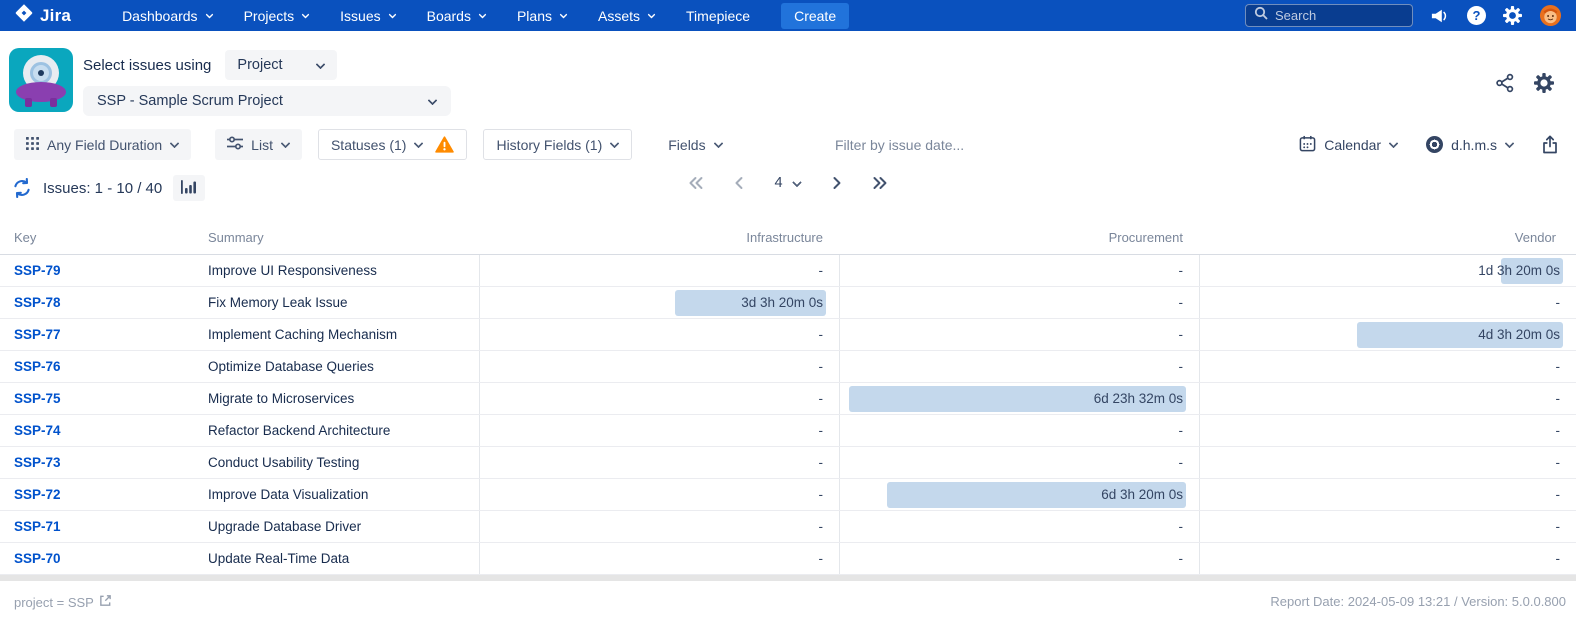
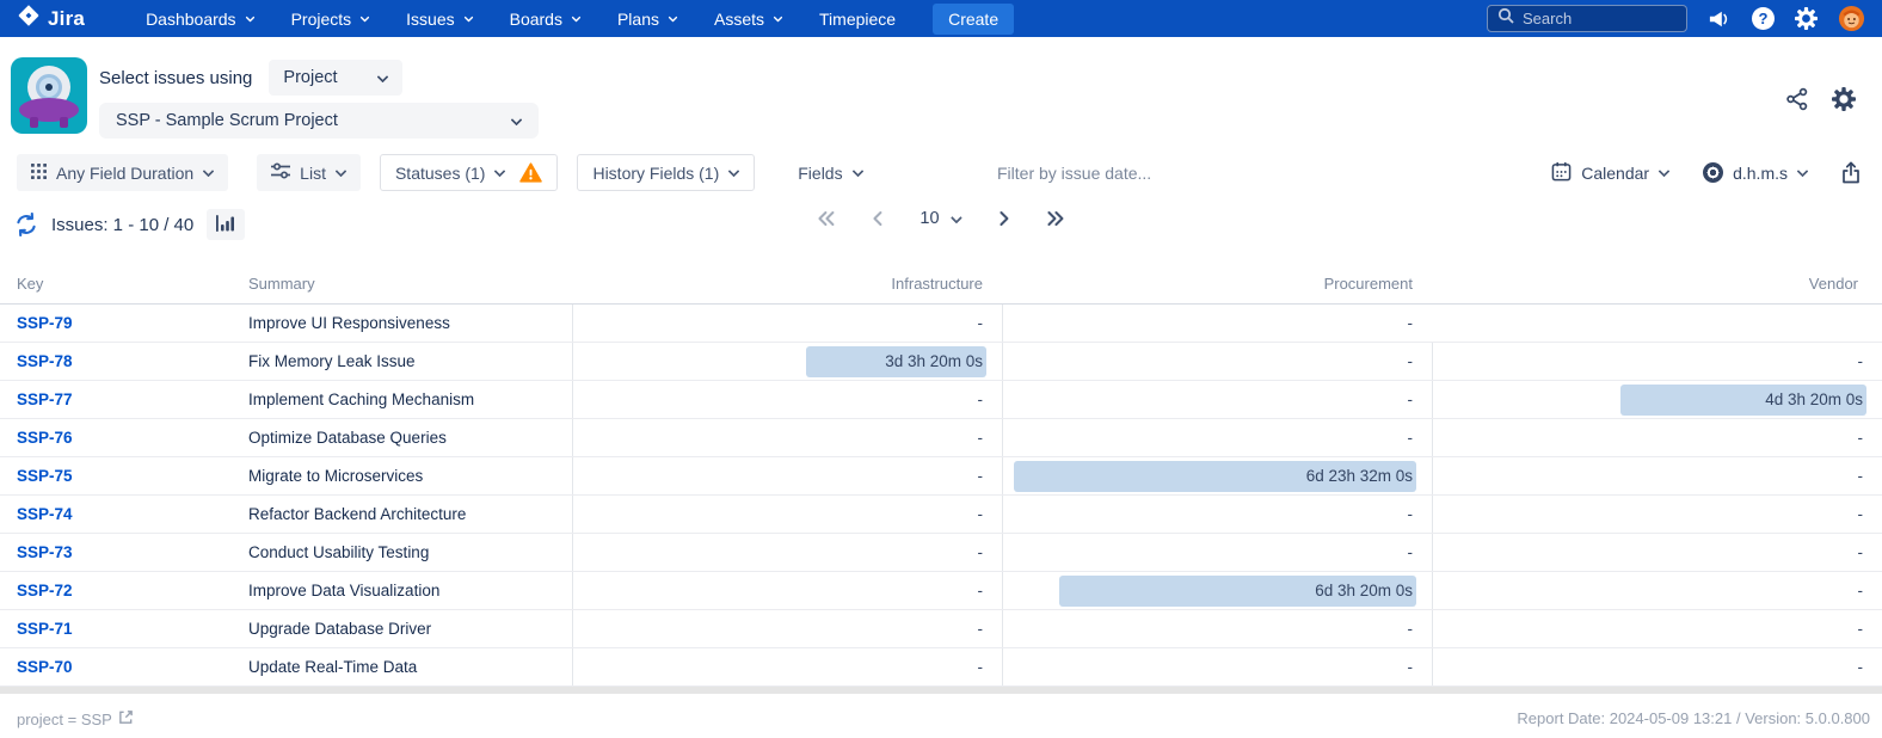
  Jira
  Dashboards
  Projects
  Issues
  Boards
  Plans
  Assets
  Timepiece
  Create
  Search
  ?
  Select issues using
  Project
  SSP - Sample Scrum Project
  Any Field Duration
  List
  Statuses (1)
  History Fields (1)
  Fields
  Filter by issue date...
  Calendar
  d.h.m.s
  Issues: 1 - 10 / 40
- 4
+ 10
  Key
  Summary
  Infrastructure
  Procurement
  Vendor
  SSP-79
  Improve UI Responsiveness
  -
  -
- 1d 3h 20m 0s
  SSP-78
  Fix Memory Leak Issue
  3d 3h 20m 0s
  -
  -
  SSP-77
  Implement Caching Mechanism
  -
  -
  4d 3h 20m 0s
  SSP-76
  Optimize Database Queries
  -
  -
  -
  SSP-75
  Migrate to Microservices
  -
  6d 23h 32m 0s
  -
  SSP-74
  Refactor Backend Architecture
  -
  -
  -
  SSP-73
  Conduct Usability Testing
  -
  -
  -
  SSP-72
  Improve Data Visualization
  -
  6d 3h 20m 0s
  -
  SSP-71
  Upgrade Database Driver
  -
  -
  -
  SSP-70
  Update Real-Time Data
  -
  -
  -
  project = SSP
  Report Date: 2024-05-09 13:21 / Version: 5.0.0.800
